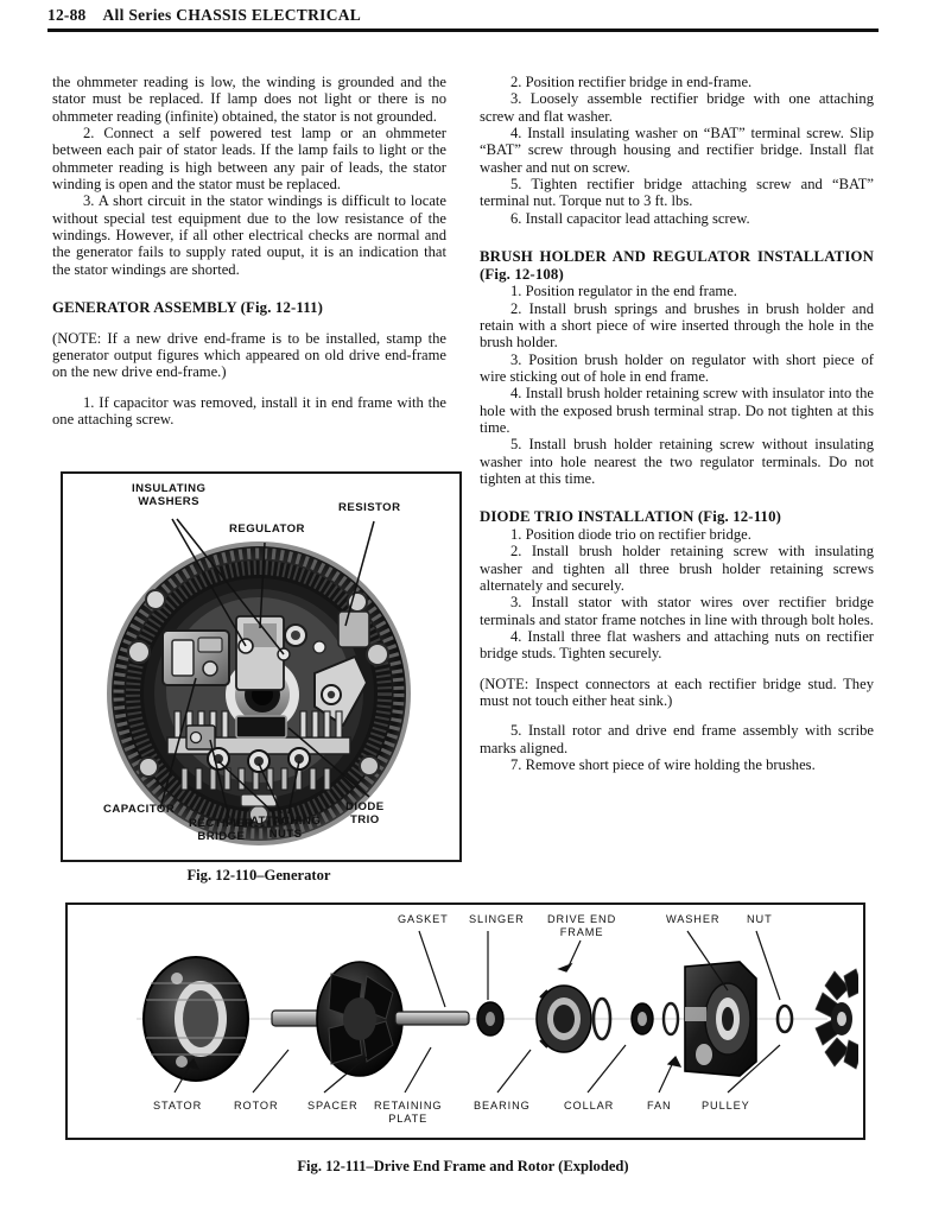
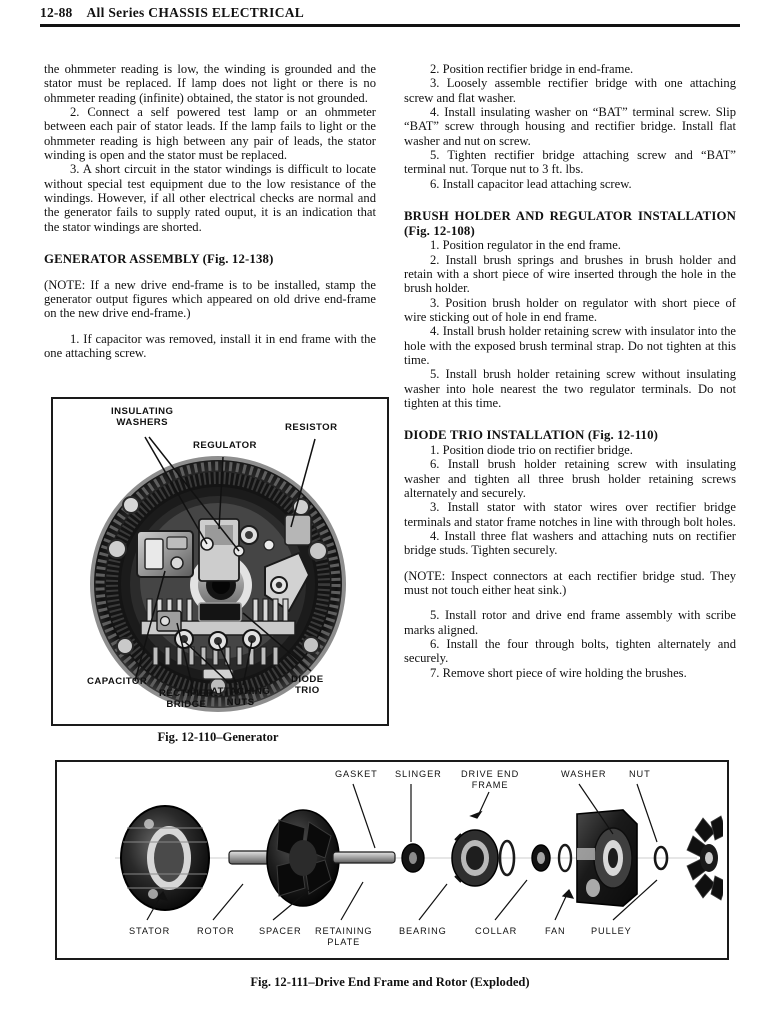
  12-88 All Series CHASSIS ELECTRICAL
  the ohmmeter reading is low, the winding is grounded and the stator must be replaced. If lamp does not light or there is no ohmmeter reading (infinite) obtained, the stator is not grounded.
  2. Connect a self powered test lamp or an ohmmeter between each pair of stator leads. If the lamp fails to light or the ohmmeter reading is high between any pair of leads, the stator winding is open and the stator must be replaced.
  3. A short circuit in the stator windings is difficult to locate without special test equipment due to the low resistance of the windings. However, if all other electrical checks are normal and the generator fails to supply rated ouput, it is an indication that the stator windings are shorted.
- GENERATOR ASSEMBLY (Fig. 12-111)
+ GENERATOR ASSEMBLY (Fig. 12-138)
  (NOTE: If a new drive end-frame is to be installed, stamp the generator output figures which appeared on old drive end-frame on the new drive end-frame.)
  1. If capacitor was removed, install it in end frame with the one attaching screw.
  2. Position rectifier bridge in end-frame.
  3. Loosely assemble rectifier bridge with one attaching screw and flat washer.
  4. Install insulating washer on “BAT” terminal screw. Slip “BAT” screw through housing and rectifier bridge. Install flat washer and nut on screw.
  5. Tighten rectifier bridge attaching screw and “BAT” terminal nut. Torque nut to 3 ft. lbs.
  6. Install capacitor lead attaching screw.
  BRUSH HOLDER AND REGULATOR INSTALLATION (Fig. 12-108)
  1. Position regulator in the end frame.
  2. Install brush springs and brushes in brush holder and retain with a short piece of wire inserted through the hole in the brush holder.
  3. Position brush holder on regulator with short piece of wire sticking out of hole in end frame.
  4. Install brush holder retaining screw with insulator into the hole with the exposed brush terminal strap. Do not tighten at this time.
  5. Install brush holder retaining screw without insulating washer into hole nearest the two regulator terminals. Do not tighten at this time.
  DIODE TRIO INSTALLATION (Fig. 12-110)
  1. Position diode trio on rectifier bridge.
- 2. Install brush holder retaining screw with insulating washer and tighten all three brush holder retaining screws alternately and securely.
+ 6. Install brush holder retaining screw with insulating washer and tighten all three brush holder retaining screws alternately and securely.
  3. Install stator with stator wires over rectifier bridge terminals and stator frame notches in line with through bolt holes.
  4. Install three flat washers and attaching nuts on rectifier bridge studs. Tighten securely.
  (NOTE: Inspect connectors at each rectifier bridge stud. They must not touch either heat sink.)
  5. Install rotor and drive end frame assembly with scribe marks aligned.
+ 6. Install the four through bolts, tighten alternately and securely.
  7. Remove short piece of wire holding the brushes.
  INSULATING
  WASHERS
  REGULATOR
  RESISTOR
  CAPACITOR
  RECTIFIER
  BRIDGE
  ATTACHING
  NUTS
  DIODE
  TRIO
  Fig. 12-110–Generator
  GASKET
  SLINGER
  DRIVE END
  FRAME
  WASHER
  NUT
  STATOR
  ROTOR
  SPACER
  RETAINING
  PLATE
  BEARING
  COLLAR
  FAN
  PULLEY
  Fig. 12-111–Drive End Frame and Rotor (Exploded)
